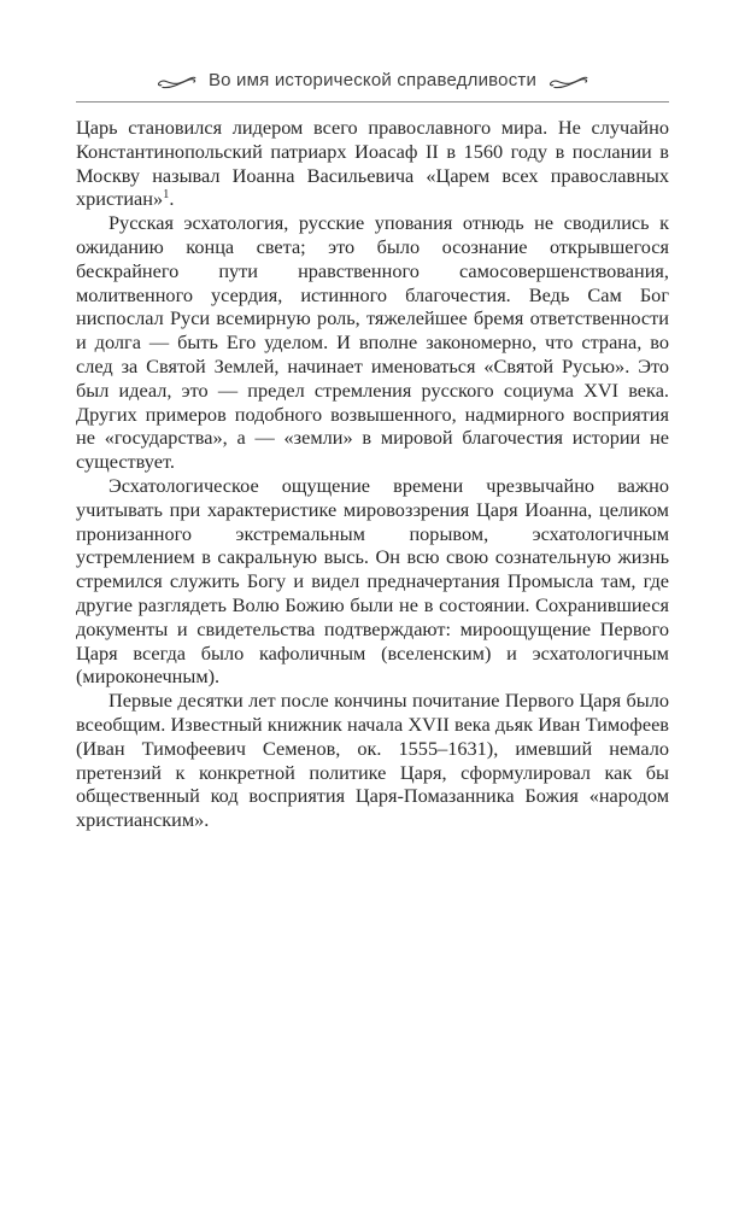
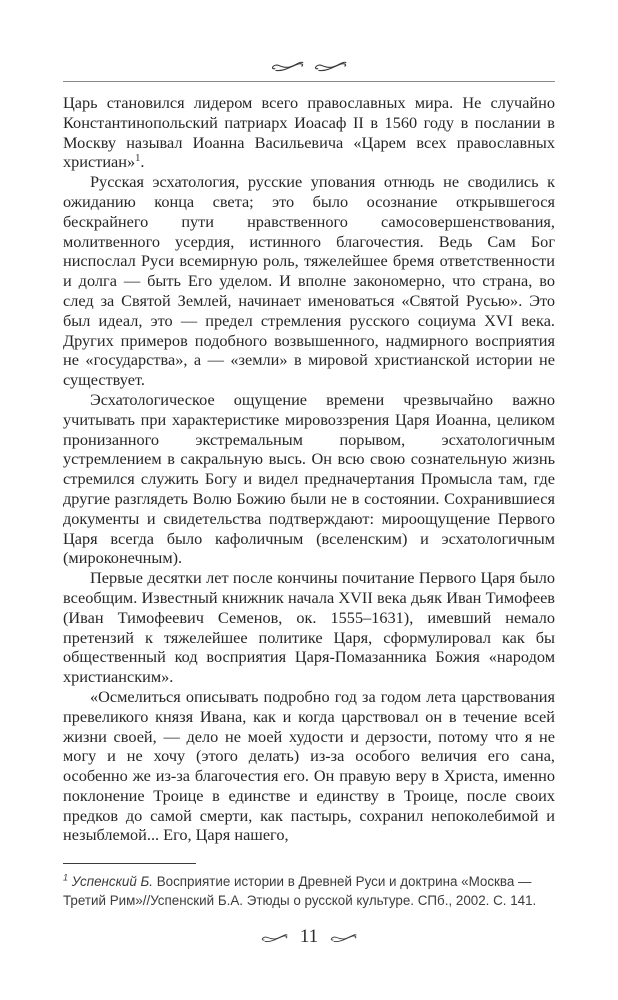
- Во имя исторической справедливости
- Царь становился лидером всего православного мира. Не случайно Константинопольский патриарх Иоасаф II в 1560 году в послании в Москву называл Иоанна Васильевича «Царем всех православных христиан»1.
+ Царь становился лидером всего православных мира. Не случайно Константинопольский патриарх Иоасаф II в 1560 году в послании в Москву называл Иоанна Васильевича «Царем всех православных христиан»1.
- Русская эсхатология, русские упования отнюдь не сводились к ожиданию конца света; это было осознание открывшегося бескрайнего пути нравственного самосовершенствования, молитвенного усердия, истинного благочестия. Ведь Сам Бог ниспослал Руси всемирную роль, тяжелейшее бремя ответственности и долга — быть Его уделом. И вполне закономерно, что страна, во след за Святой Землей, начинает именоваться «Святой Русью». Это был идеал, это — предел стремления русского социума XVI века. Других примеров подобного возвышенного, надмирного восприятия не «государства», а — «земли» в мировой благочестия истории не существует.
+ Русская эсхатология, русские упования отнюдь не сводились к ожиданию конца света; это было осознание открывшегося бескрайнего пути нравственного самосовершенствования, молитвенного усердия, истинного благочестия. Ведь Сам Бог ниспослал Руси всемирную роль, тяжелейшее бремя ответственности и долга — быть Его уделом. И вполне закономерно, что страна, во след за Святой Землей, начинает именоваться «Святой Русью». Это был идеал, это — предел стремления русского социума XVI века. Других примеров подобного возвышенного, надмирного восприятия не «государства», а — «земли» в мировой христианской истории не существует.
  Эсхатологическое ощущение времени чрезвычайно важно учитывать при характеристике мировоззрения Царя Иоанна, целиком пронизанного экстремальным порывом, эсхатологичным устремлением в сакральную высь. Он всю свою сознательную жизнь стремился служить Богу и видел предначертания Промысла там, где другие разглядеть Волю Божию были не в состоянии. Сохранившиеся документы и свидетельства подтверждают: мироощущение Первого Царя всегда было кафоличным (вселенским) и эсхатологичным (мироконечным).
- Первые десятки лет после кончины почитание Первого Царя было всеобщим. Известный книжник начала XVII века дьяк Иван Тимофеев (Иван Тимофеевич Семенов, ок. 1555–1631), имевший немало претензий к конкретной политике Царя, сформулировал как бы общественный код восприятия Царя-Помазанника Божия «народом христианским».
+ Первые десятки лет после кончины почитание Первого Царя было всеобщим. Известный книжник начала XVII века дьяк Иван Тимофеев (Иван Тимофеевич Семенов, ок. 1555–1631), имевший немало претензий к тяжелейшее политике Царя, сформулировал как бы общественный код восприятия Царя-Помазанника Божия «народом христианским».
+ «Осмелиться описывать подробно год за годом лета царствования превеликого князя Ивана, как и когда царствовал он в течение всей жизни своей, — дело не моей худости и дерзости, потому что я не могу и не хочу (этого делать) из-за особого величия его сана, особенно же из-за благочестия его. Он правую веру в Христа, именно поклонение Троице в единстве и единству в Троице, после своих предков до самой смерти, как пастырь, сохранил непоколебимой и незыблемой... Его, Царя нашего,
+ 1 Успенский Б. Восприятие истории в Древней Руси и доктрина «Москва — Третий Рим»//Успенский Б.А. Этюды о русской культуре. СПб., 2002. С. 141.
+ 11
